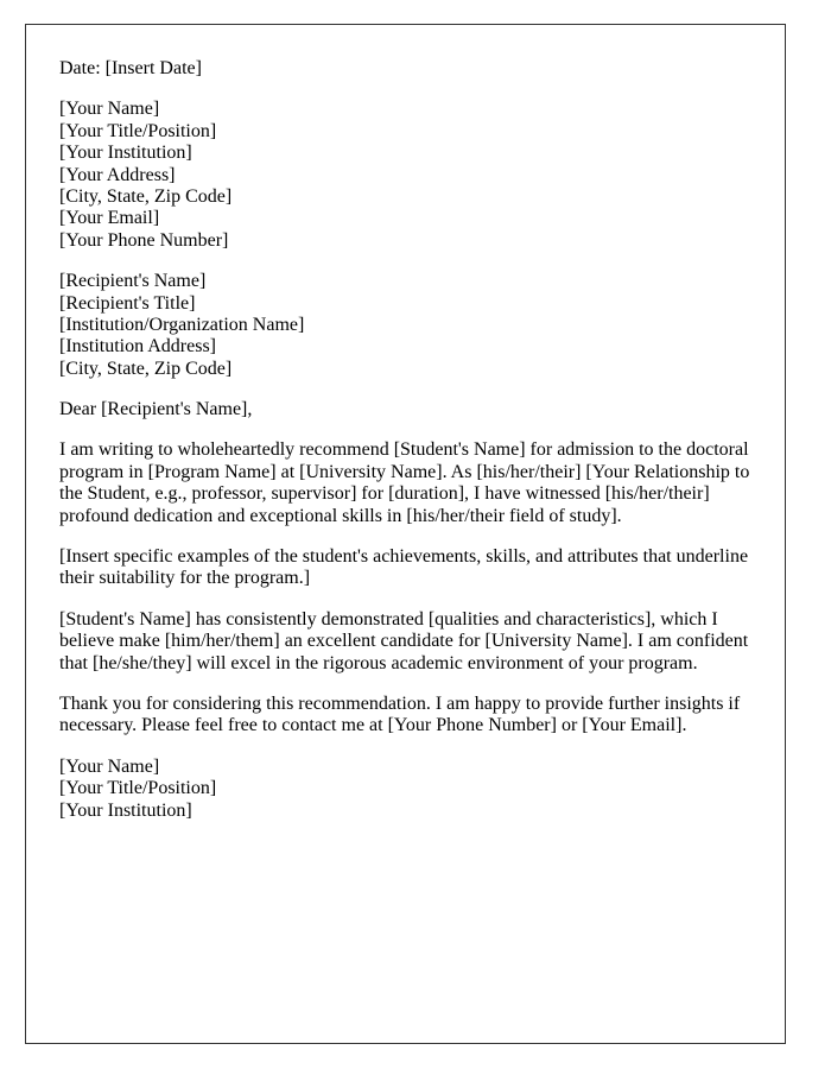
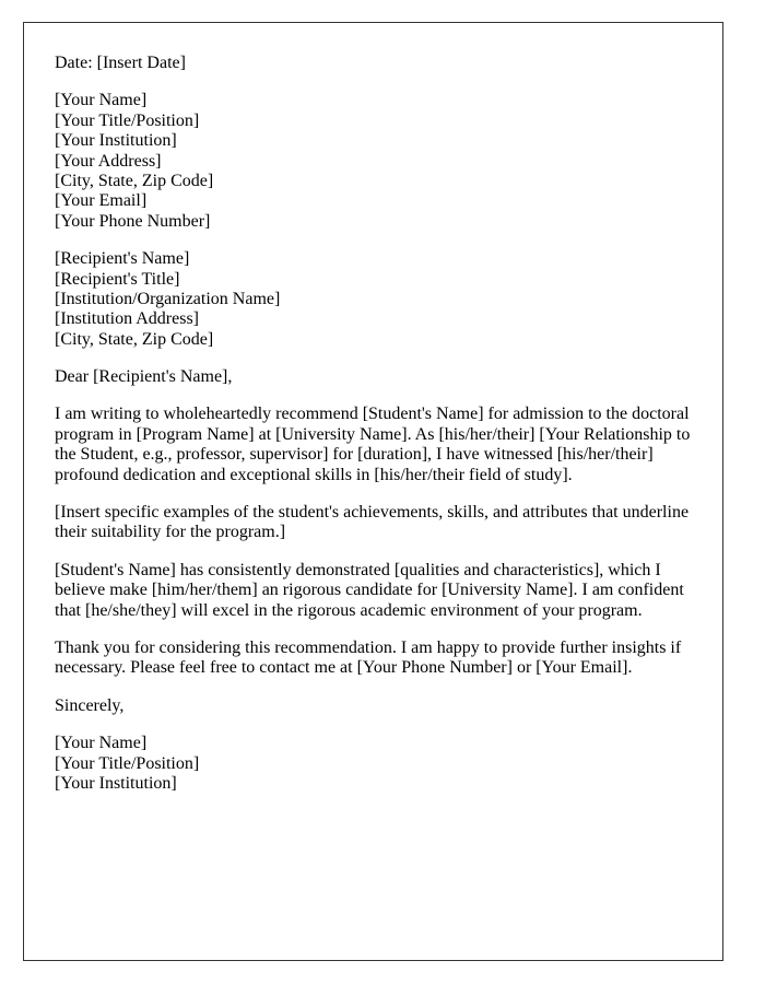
  Date: [Insert Date]
  [Your Name]
  [Your Title/Position]
  [Your Institution]
  [Your Address]
  [City, State, Zip Code]
  [Your Email]
  [Your Phone Number]
  [Recipient's Name]
  [Recipient's Title]
  [Institution/Organization Name]
  [Institution Address]
  [City, State, Zip Code]
  Dear [Recipient's Name],
  I am writing to wholeheartedly recommend [Student's Name] for admission to the doctoral program in [Program Name] at [University Name]. As [his/her/their] [Your Relationship to the Student, e.g., professor, supervisor] for [duration], I have witnessed [his/her/their] profound dedication and exceptional skills in [his/her/their field of study].
  [Insert specific examples of the student's achievements, skills, and attributes that underline their suitability for the program.]
- [Student's Name] has consistently demonstrated [qualities and characteristics], which I believe make [him/her/them] an excellent candidate for [University Name]. I am confident that [he/she/they] will excel in the rigorous academic environment of your program.
+ [Student's Name] has consistently demonstrated [qualities and characteristics], which I believe make [him/her/them] an rigorous candidate for [University Name]. I am confident that [he/she/they] will excel in the rigorous academic environment of your program.
  Thank you for considering this recommendation. I am happy to provide further insights if necessary. Please feel free to contact me at [Your Phone Number] or [Your Email].
+ Sincerely,
  [Your Name]
  [Your Title/Position]
  [Your Institution]
